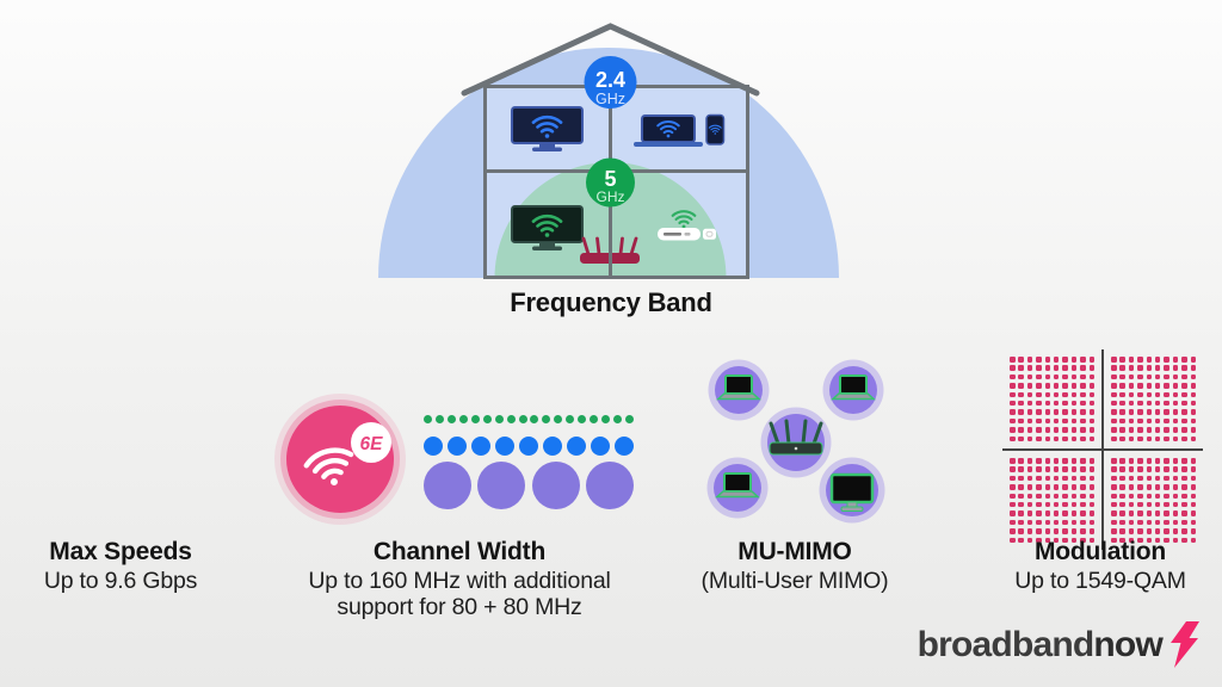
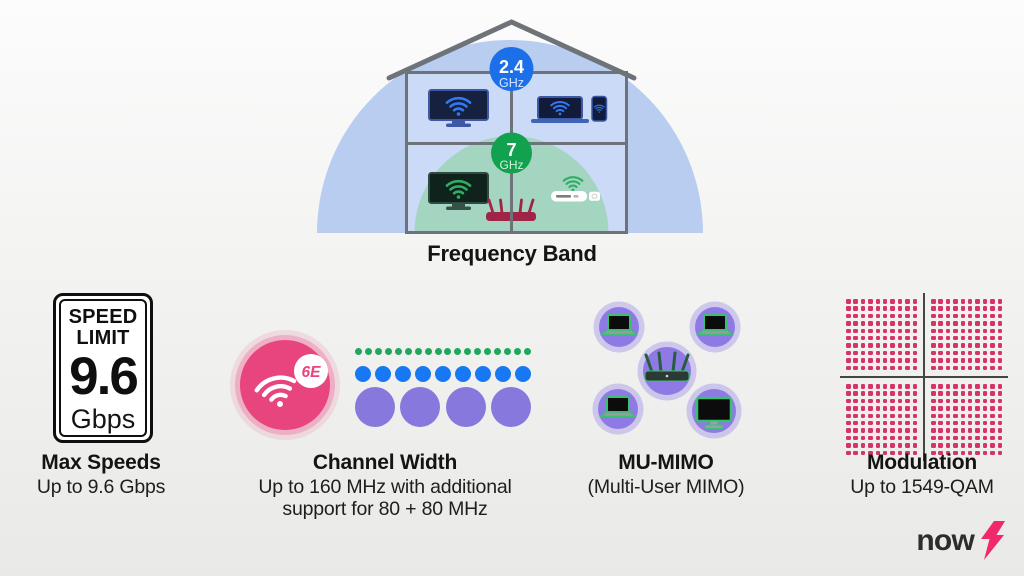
  2.4
  GHz
- 5
+ 7
  GHz
  Frequency Band
+ SPEED
+ LIMIT
+ 9.6
+ Gbps
  Max Speeds
  Up to 9.6 Gbps
  6E
  Channel Width
  Up to 160 MHz with additional
  support for 80 + 80 MHz
  MU-MIMO
  (Multi-User MIMO)
  Modulation
  Up to 1549-QAM
- broadband
  now
